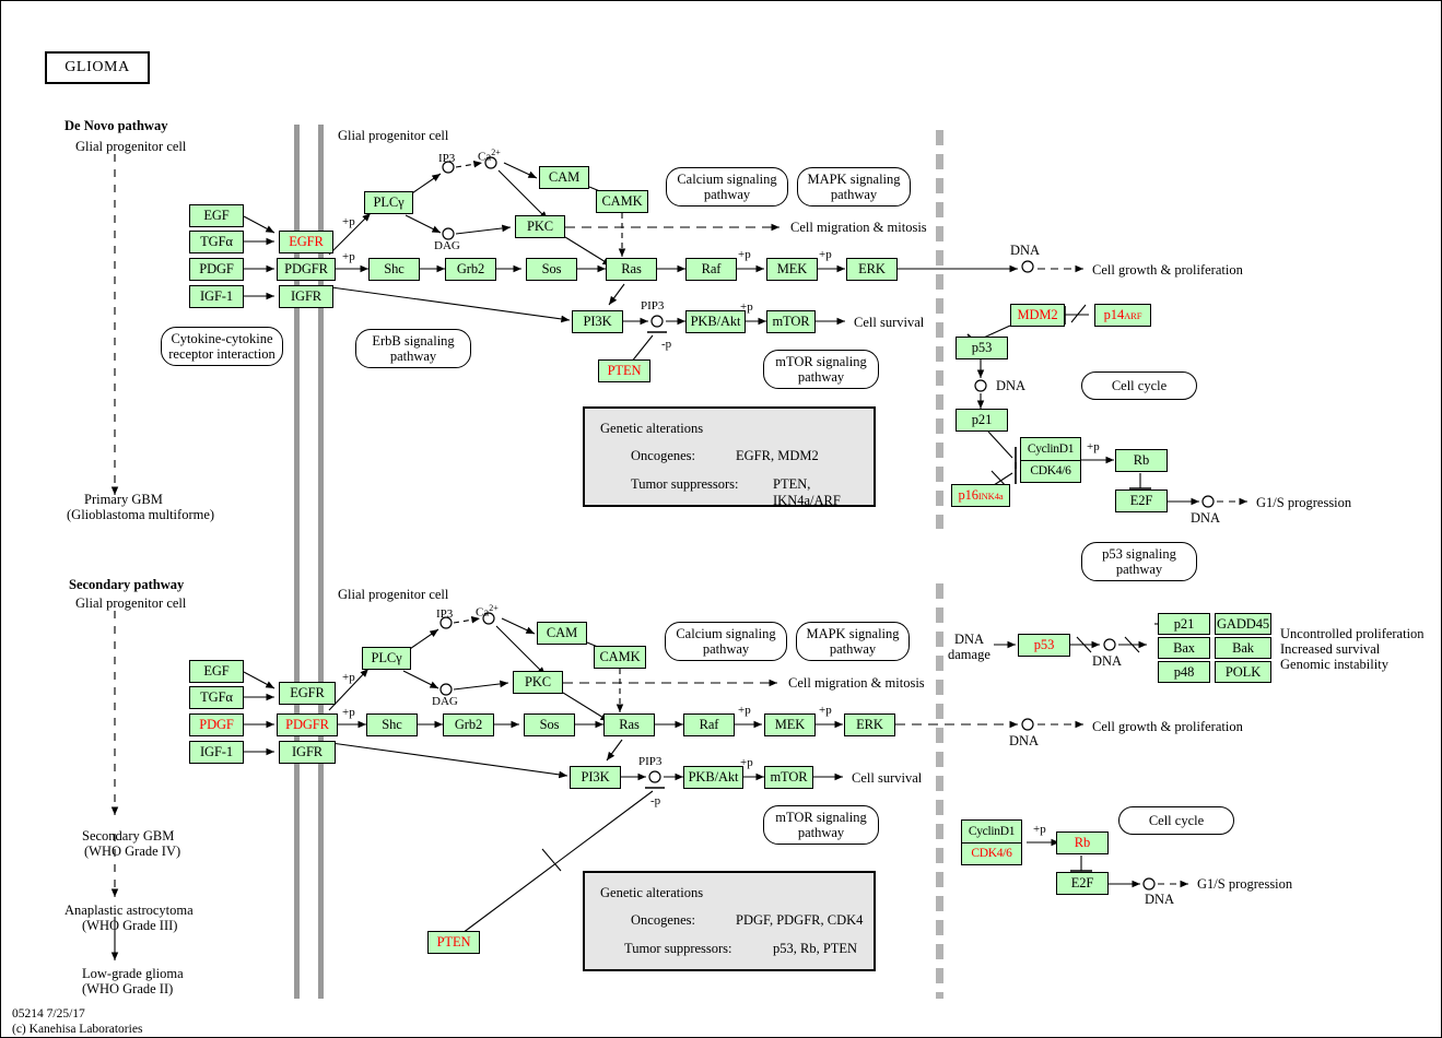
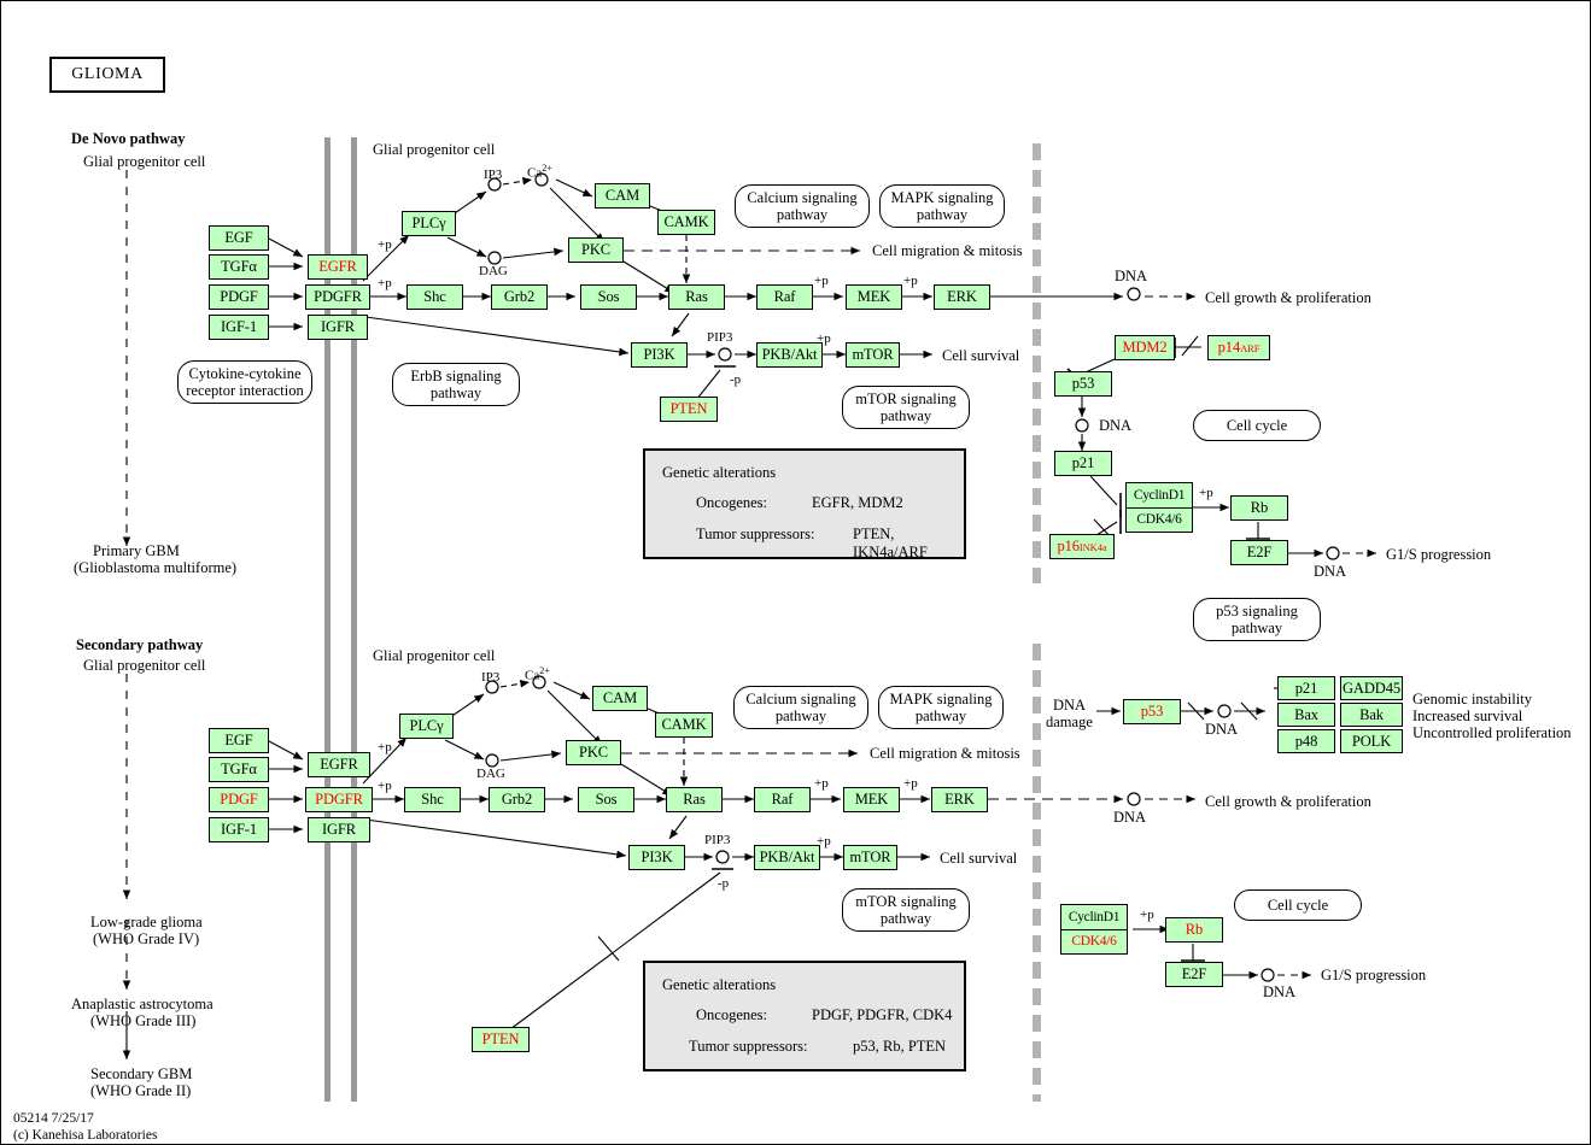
  GLIOMA
  De Novo pathway
  Glial progenitor cell
  Glial progenitor cell
  Primary GBM
  (Glioblastoma multiforme)
  EGF
  TGFα
  PDGF
  IGF-1
  EGFR
  PDGFR
  IGFR
  PLCγ
  CAM
  CAMK
  PKC
  Shc
  Grb2
  Sos
  Ras
  Raf
  MEK
  ERK
  PI3K
  PKB/Akt
  mTOR
  PTEN
  IP3
  Ca2+
  DAG
  PIP3
  +p
  +p
  +p
  +p
  +p
  +p
  -p
  Cytokine-cytokine
  receptor interaction
  ErbB signaling
  pathway
  Calcium signaling
  pathway
  MAPK signaling
  pathway
  mTOR signaling
  pathway
  Cell cycle
  p53 signaling
  pathway
  Cell migration & mitosis
  Cell growth & proliferation
  Cell survival
  G1/S progression
  DNA
  DNA
  DNA
  MDM2
  p14
  ARF
  p53
  p21
  p16
  INK4a
  CyclinD1
  CDK4/6
  Rb
  E2F
  Genetic alterations
  Oncogenes:
  EGFR, MDM2
  Tumor suppressors:
  PTEN, IKN4a/ARF
  Secondary pathway
  Glial progenitor cell
  Glial progenitor cell
- Secondary GBM
+ Low-grade glioma
  (WHO Grade IV)
  Anaplastic astrocytoma
  (WHO Grade III)
- Low-grade glioma
+ Secondary GBM
  (WHO Grade II)
  EGF
  TGFα
  PDGF
  IGF-1
  EGFR
  PDGFR
  IGFR
  PLCγ
  CAM
  CAMK
  PKC
  Shc
  Grb2
  Sos
  Ras
  Raf
  MEK
  ERK
  PI3K
  PKB/Akt
  mTOR
  PTEN
  IP3
  Ca2+
  DAG
  PIP3
  +p
  +p
  +p
  +p
  +p
  +p
  -p
  Calcium signaling
  pathway
  MAPK signaling
  pathway
  mTOR signaling
  pathway
  Cell cycle
  Cell migration & mitosis
  Cell growth & proliferation
  Cell survival
  G1/S progression
  DNA
  damage
  DNA
  DNA
  DNA
  p53
  p21
  GADD45
  Bax
  Bak
  p48
  POLK
- Uncontrolled proliferation
+ Genomic instability
  Increased survival
- Genomic instability
+ Uncontrolled proliferation
  CyclinD1
  CDK4/6
  Rb
  E2F
  Genetic alterations
  Oncogenes:
  PDGF, PDGFR, CDK4
  Tumor suppressors:
  p53, Rb, PTEN
  05214 7/25/17
  (c) Kanehisa Laboratories
